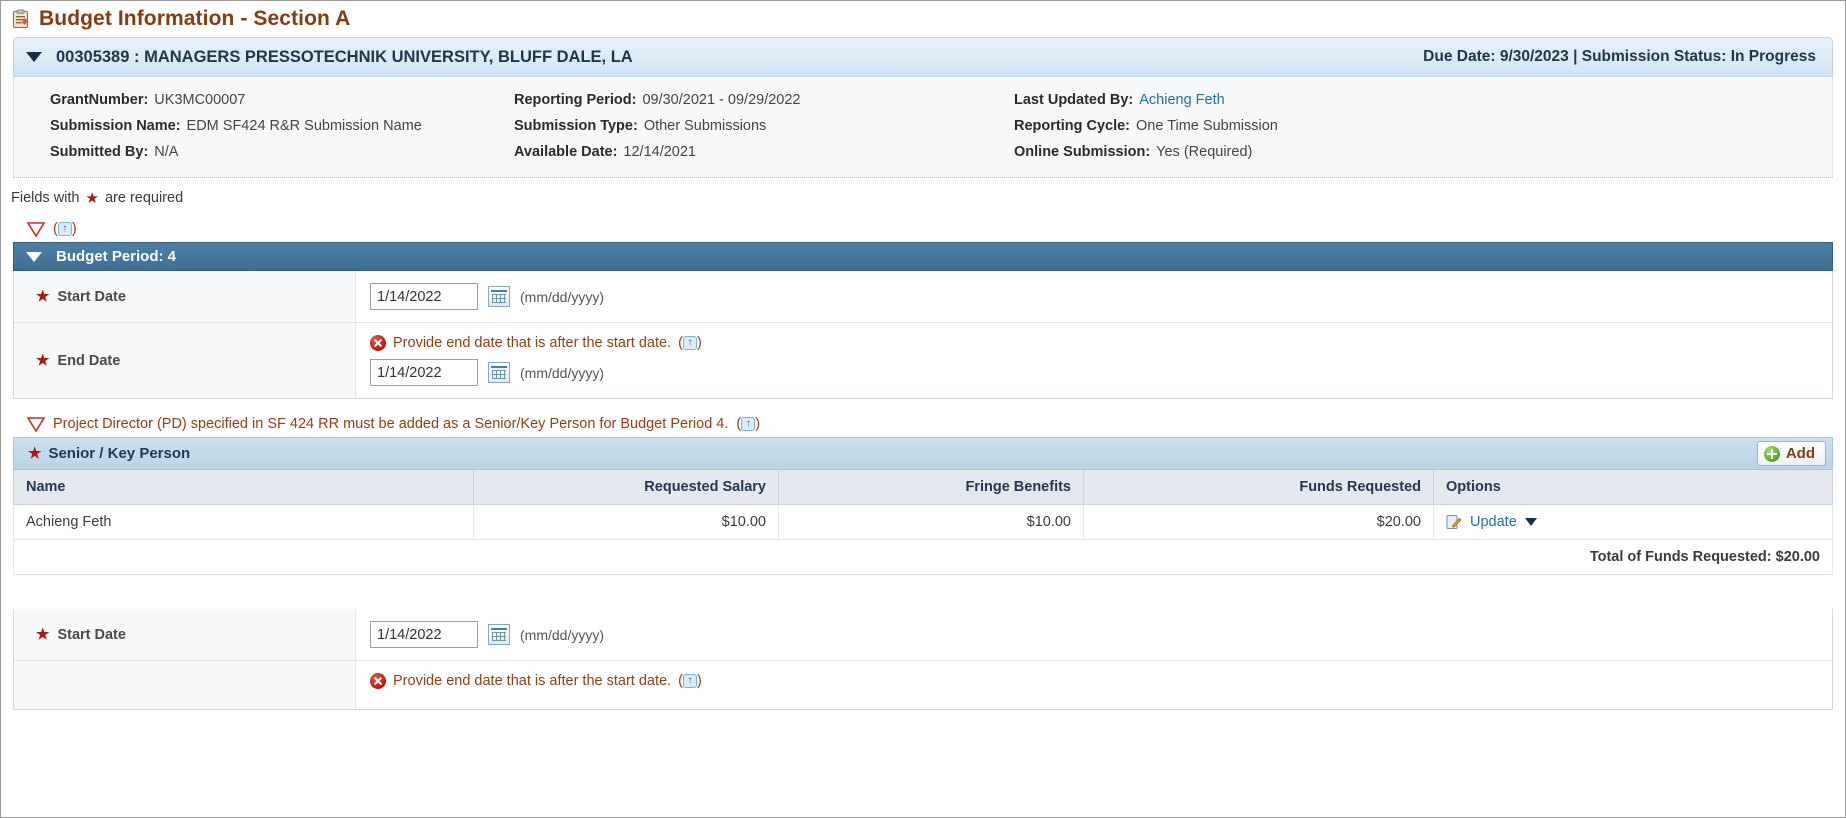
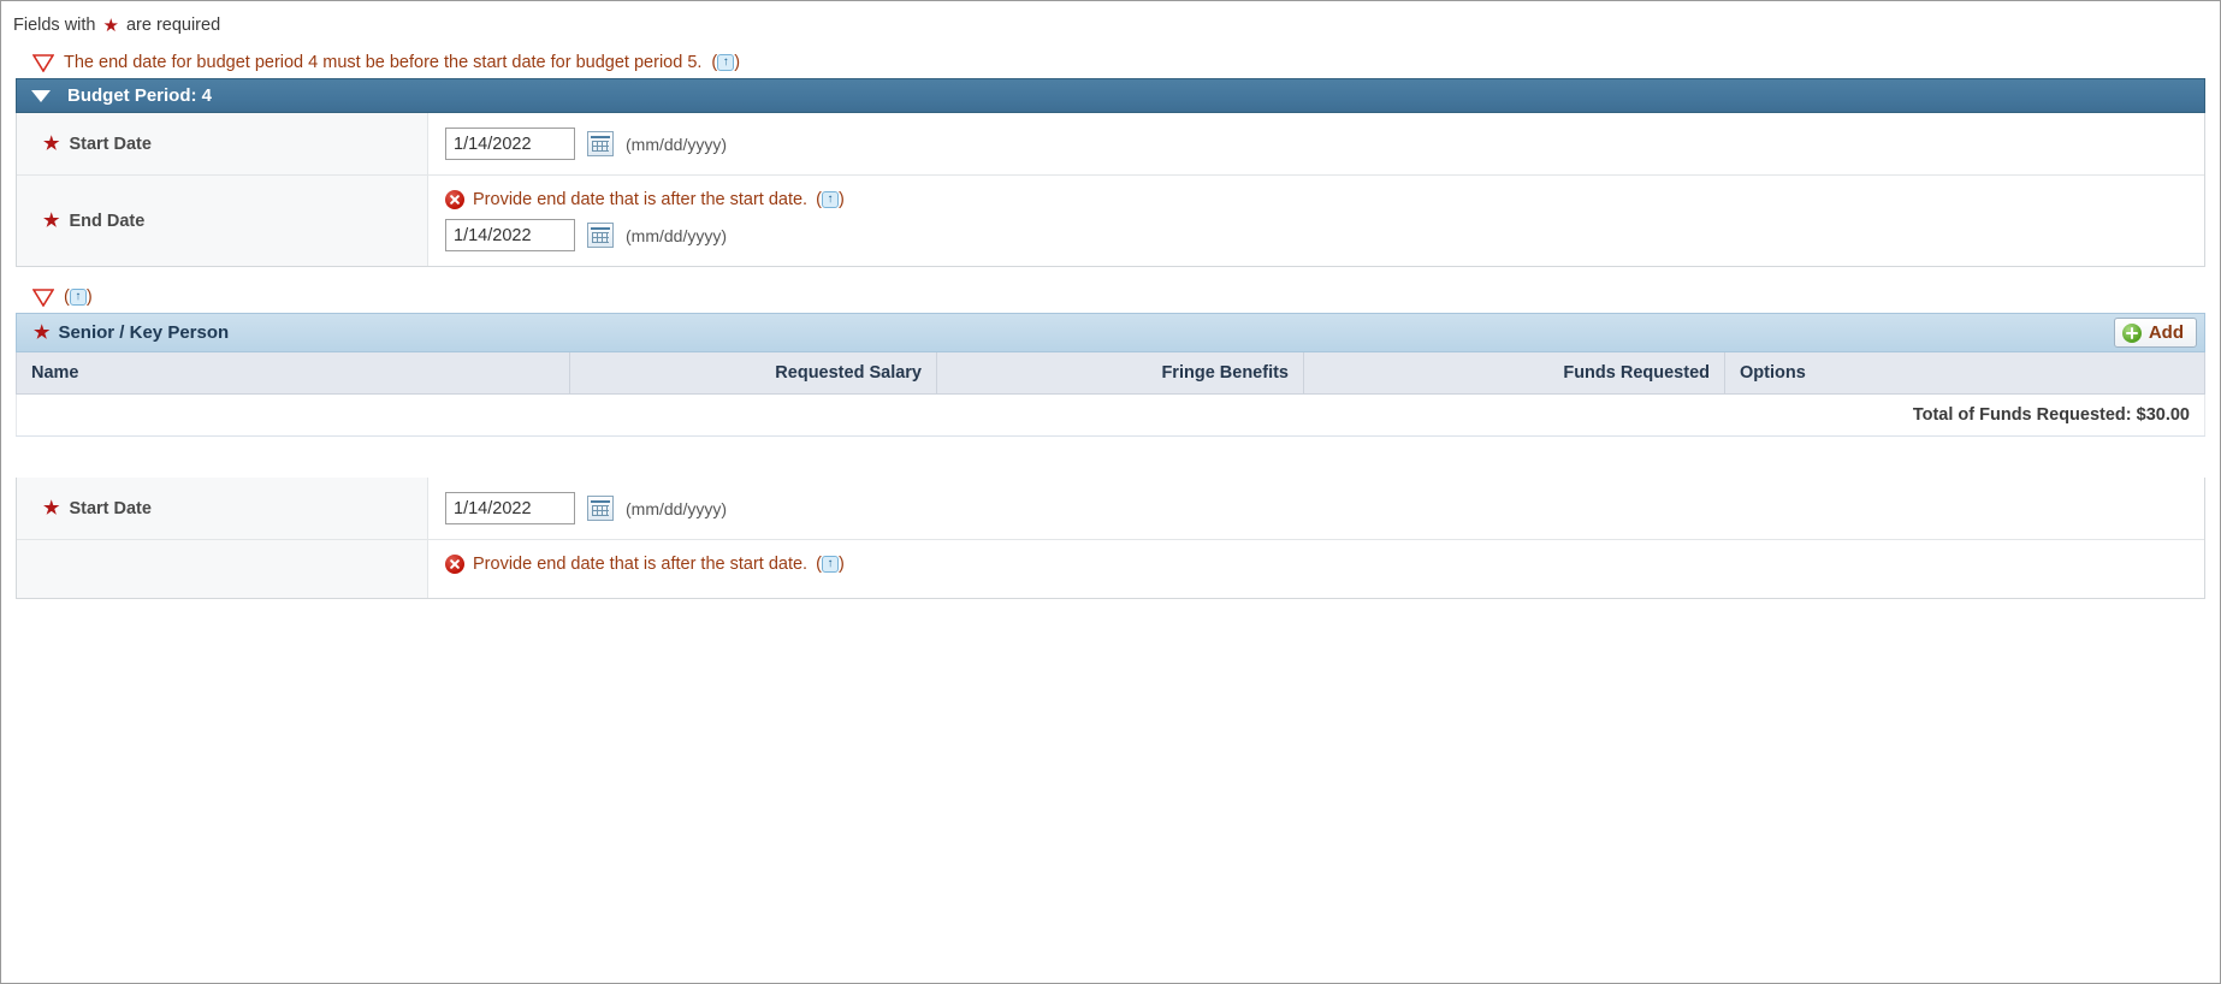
- Budget Information - Section A
- 00305389 : MANAGERS PRESSOTECHNIK UNIVERSITY, BLUFF DALE, LA
- Due Date: 9/30/2023 | Submission Status: In Progress
- GrantNumber:
- UK3MC00007
- Reporting Period:
- 09/30/2021 - 09/29/2022
- Last Updated By:
- Achieng Feth
- Submission Name:
- EDM SF424 R&R Submission Name
- Submission Type:
- Other Submissions
- Reporting Cycle:
- One Time Submission
- Submitted By:
- N/A
- Available Date:
- 12/14/2021
- Online Submission:
- Yes (Required)
  Fields with
  ★
  are required
+ The end date for budget period 4 must be before the start date for budget period 5.
  ( ↑ )
  Budget Period: 4
  ★
  Start Date
  1/14/2022
  (mm/dd/yyyy)
  ★
  End Date
  Provide end date that is after the start date.
  ( ↑ )
  1/14/2022
  (mm/dd/yyyy)
- Project Director (PD) specified in SF 424 RR must be added as a Senior/Key Person for Budget Period 4.
  ( ↑ )
  ★
  Senior / Key Person
  Add
  Name	Requested Salary	Fringe Benefits	Funds Requested	Options
- Achieng Feth	$10.00	$10.00	$20.00	Update
- Total of Funds Requested: $20.00
+ Total of Funds Requested: $30.00
  ★
  Start Date
  1/14/2022
  (mm/dd/yyyy)
  Provide end date that is after the start date.
  ( ↑ )
